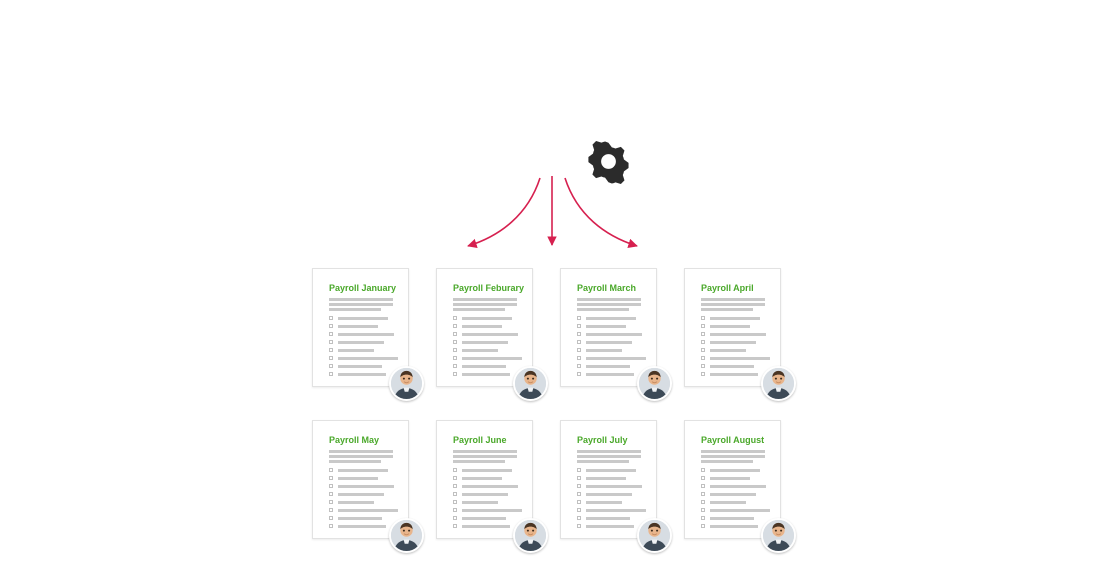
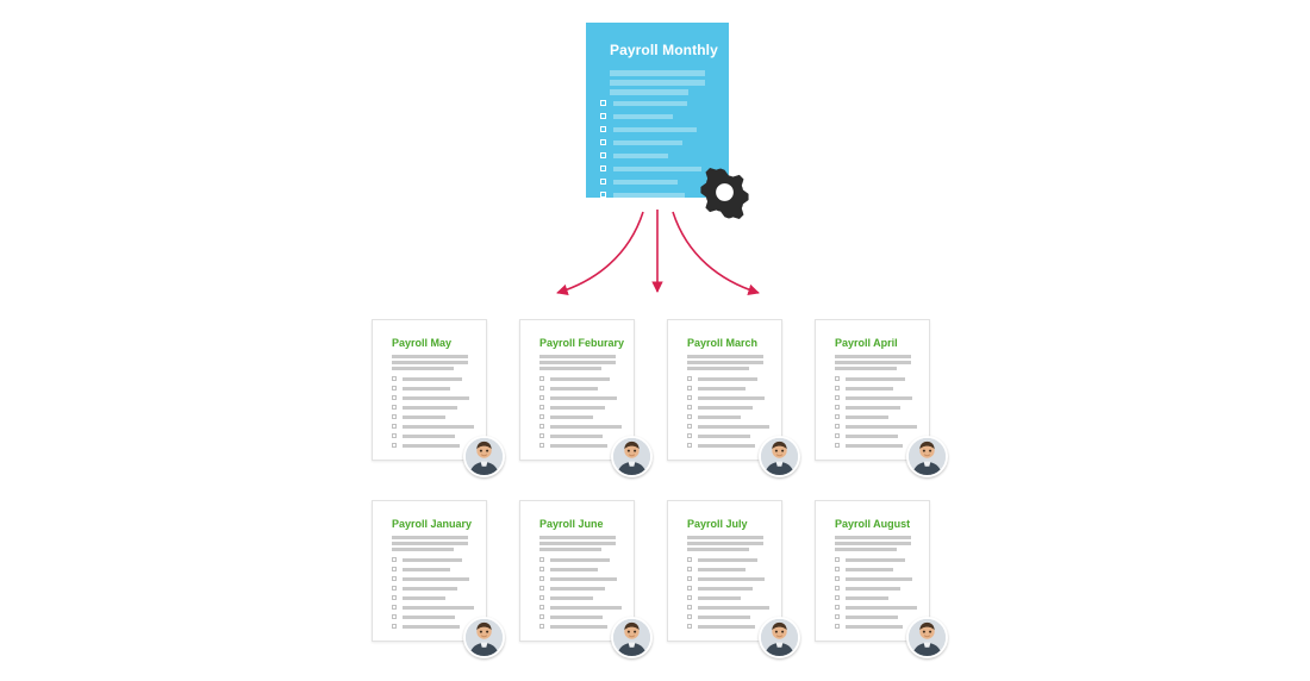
+ Payroll Monthly
- Payroll January
+ Payroll May
  Payroll Feburary
  Payroll March
  Payroll April
- Payroll May
+ Payroll January
  Payroll June
  Payroll July
  Payroll August
